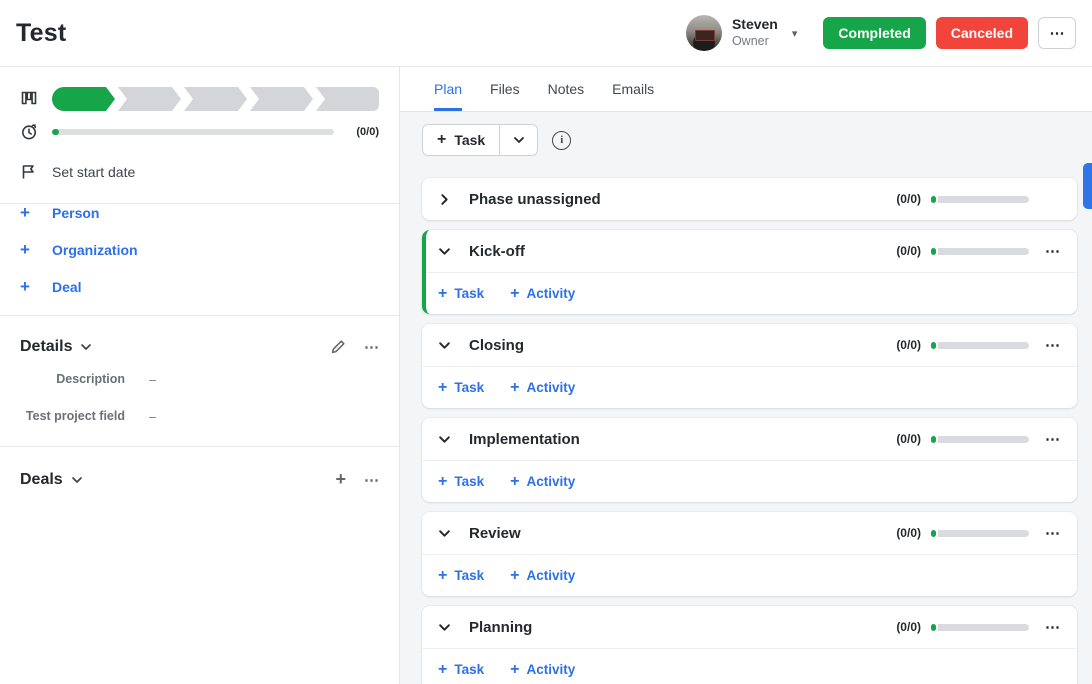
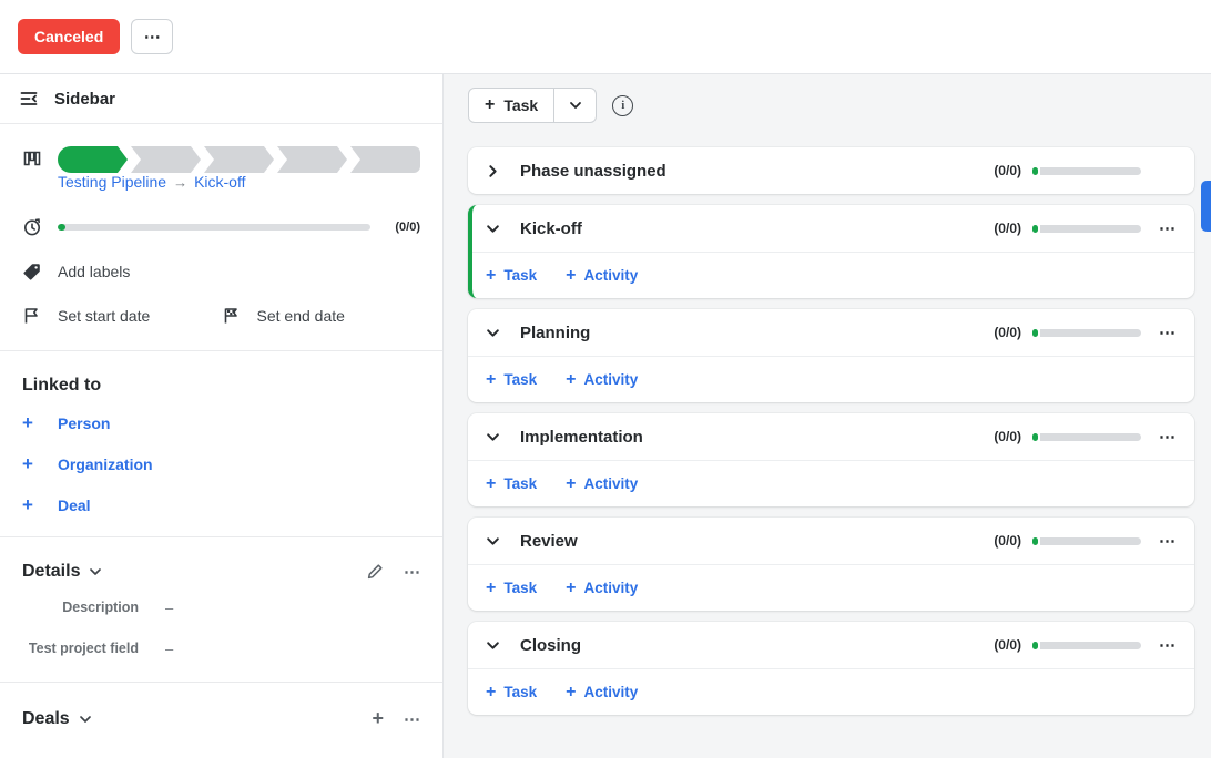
- Test
- Steven
- Owner
- ▾
- Completed
  Canceled
  ⋯
+ Sidebar
+ Testing Pipeline → Kick-off
  (0/0)
+ Add labels
  Set start date
+ Set end date
+ Linked to
  +
  Person
  +
  Organization
  +
  Deal
  Details
  ⋯
  Description
  –
  Test project field
  –
  Deals
  +
  ⋯
- Plan
- Files
- Notes
- Emails
  +
  Task
  i
  Phase unassigned
  (0/0)
  Kick-off
  (0/0)
  ⋯
  +
  Task
  +
  Activity
- Closing
+ Planning
  (0/0)
  ⋯
  +
  Task
  +
  Activity
  Implementation
  (0/0)
  ⋯
  +
  Task
  +
  Activity
  Review
  (0/0)
  ⋯
  +
  Task
  +
  Activity
- Planning
+ Closing
  (0/0)
  ⋯
  +
  Task
  +
  Activity
